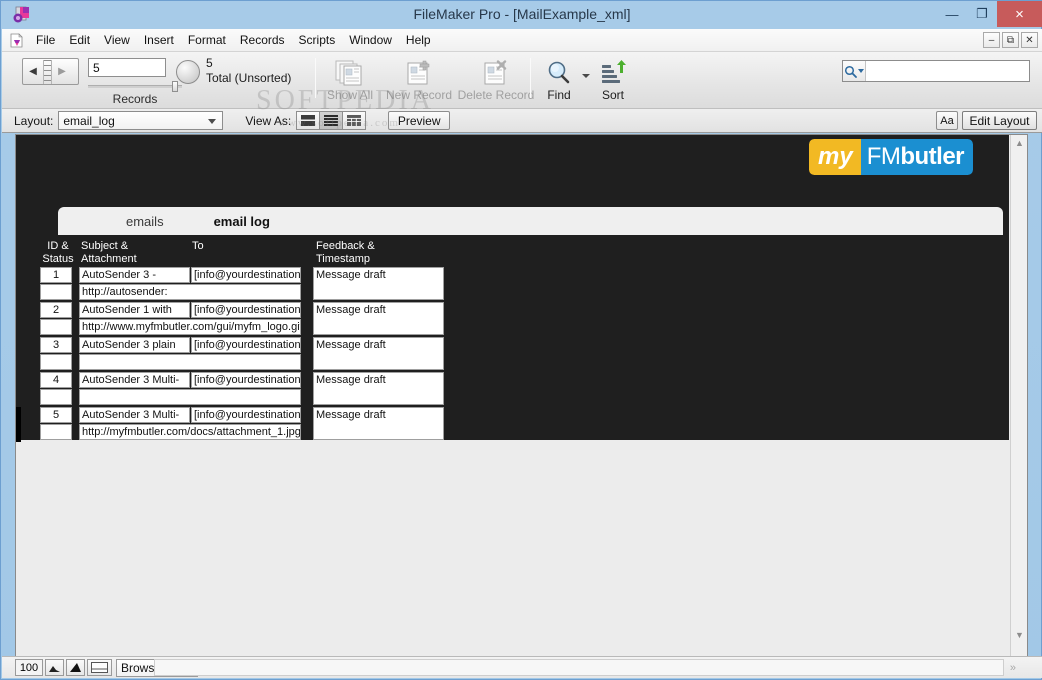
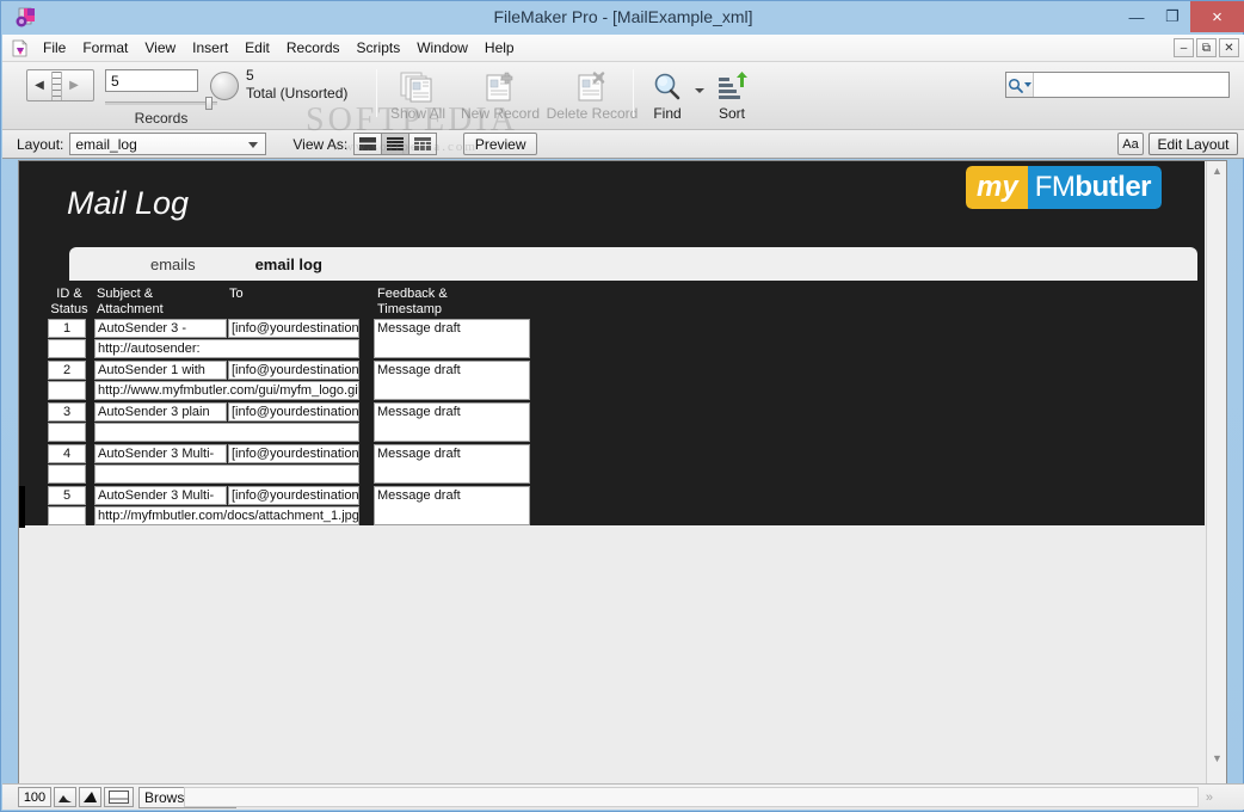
  FileMaker Pro - [MailExample_xml]
  —
  ❐
  ×
  File
- Edit
+ Format
  View
  Insert
- Format
+ Edit
  Records
  Scripts
  Window
  Help
  –
  ⧉
  ✕
  ◀
  ▶
  5
  Records
  5
  Total (Unsorted)
  Show All
  New Record
  Delete Record
  Find
  Sort
  Layout:
  email_log
  View As:
  Preview
  Aa
  Edit Layout
  SOFTPEDIA
  www.softpedia.com
+ Mail Log
  my
  FM
  butler
  emails
  email log
  ID &
  Status
  Subject &
  Attachment
  To
  Feedback &
  Timestamp
  1
  AutoSender 3 -
  http://autosender:
  [info@yourdestination
  Message draft
  2
  AutoSender 1 with
  http://www.myfmbutler.com/gui/myfm_logo.gi
  [info@yourdestination
  Message draft
  3
  AutoSender 3 plain
  [info@yourdestination
  Message draft
  4
  AutoSender 3 Multi-
  [info@yourdestination
  Message draft
  5
  AutoSender 3 Multi-
  http://myfmbutler.com/docs/attachment_1.jpg
  [info@yourdestination
  Message draft
  ▲
  ▼
  100
  Brows
  »
